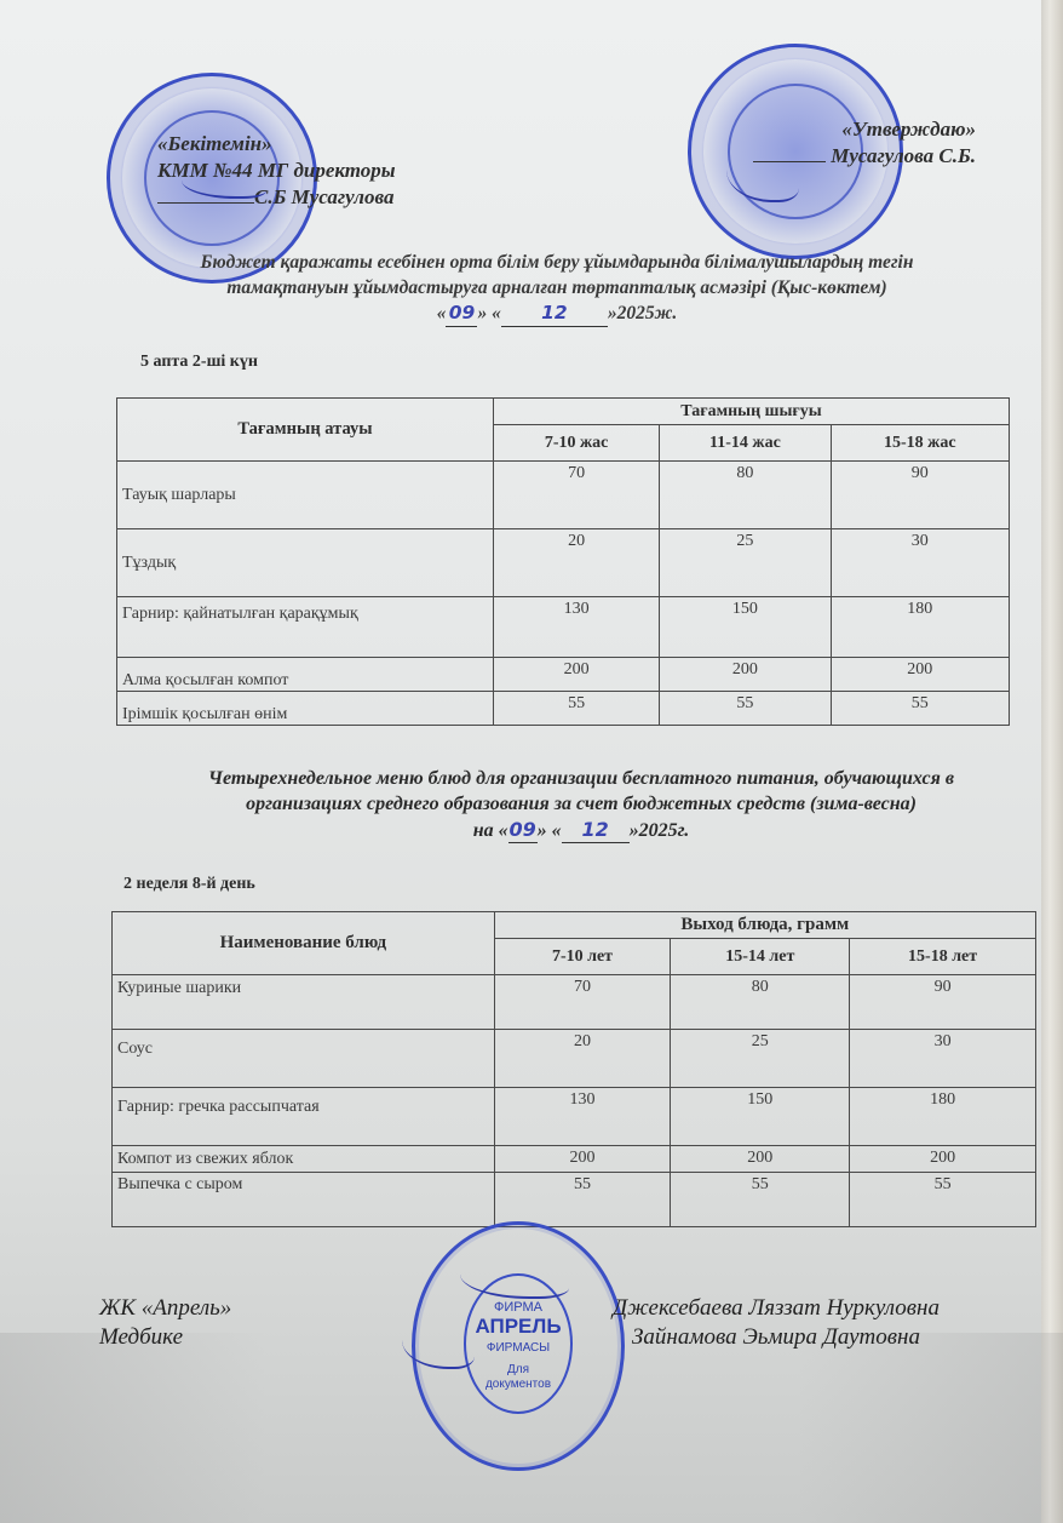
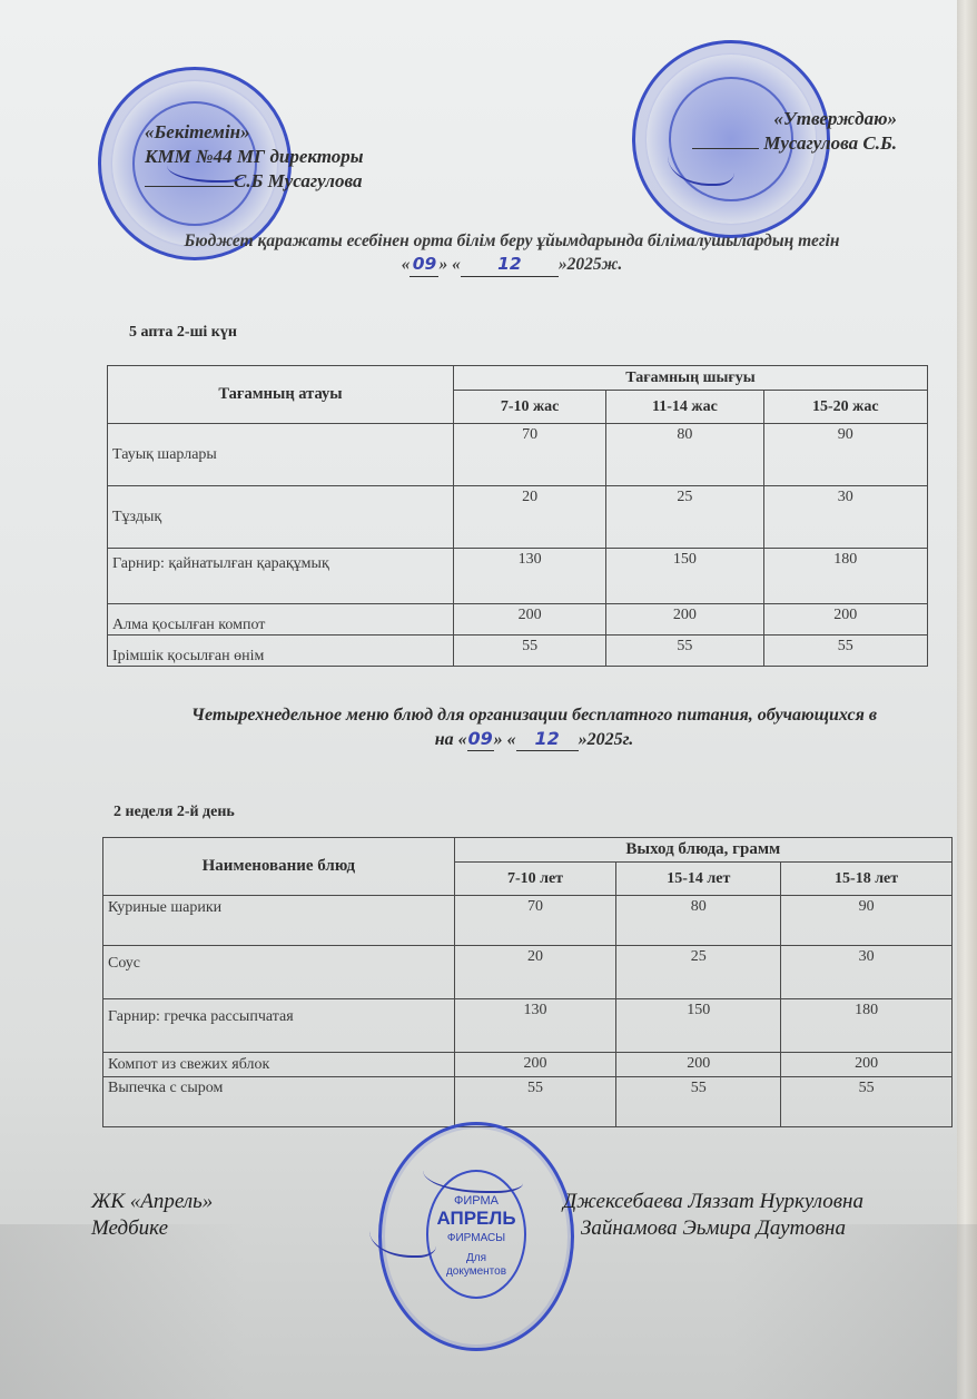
  «Бекітемін»
  КММ №44 МГ директоры
  С.Б Мусагулова
  «Утверждаю»
  Мусагулова С.Б.
  Бюджет қаражаты есебінен орта білім беру ұйымдарында білімалушылардың тегін
- тамақтануын ұйымдастыруға арналған төртапталық асмәзірі (Қыс-көктем)
  « 09 » « 12 »2025ж.
  5 апта 2-ші күн
  Тағамның атауы	Тағамның шығуы
- 7-10 жас	11-14 жас	15-18 жас
+ 7-10 жас	11-14 жас	15-20 жас
  Тауық шарлары	70	80	90
  Тұздық	20	25	30
  Гарнир: қайнатылған қарақұмық	130	150	180
  Алма қосылған компот	200	200	200
  Ірімшік қосылған өнім	55	55	55
  Четырехнедельное меню блюд для организации бесплатного питания, обучающихся в
- организациях среднего образования за счет бюджетных средств (зима-весна)
  на «09» « 12 »2025г.
- 2 неделя 8-й день
+ 2 неделя 2-й день
  Наименование блюд	Выход блюда, грамм
  7-10 лет	15-14 лет	15-18 лет
  Куриные шарики	70	80	90
  Соус	20	25	30
  Гарнир: гречка рассыпчатая	130	150	180
  Компот из свежих яблок	200	200	200
  Выпечка с сыром	55	55	55
  ФИРМА
  АПРЕЛЬ
  ФИРМАСЫ
  Для
  документов
  ЖК «Апрель»
  Медбике
  Джексебаева Ляззат Нуркуловна
  Зайнамова Эьмира Даутовна
